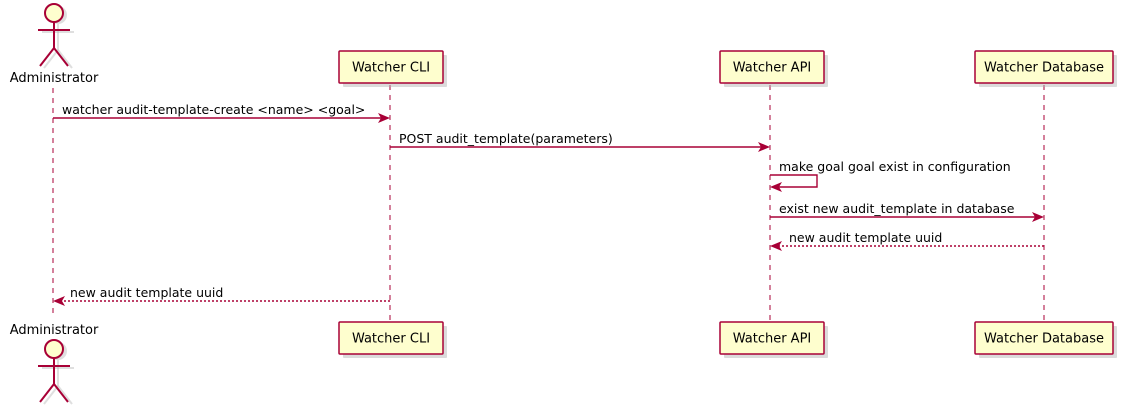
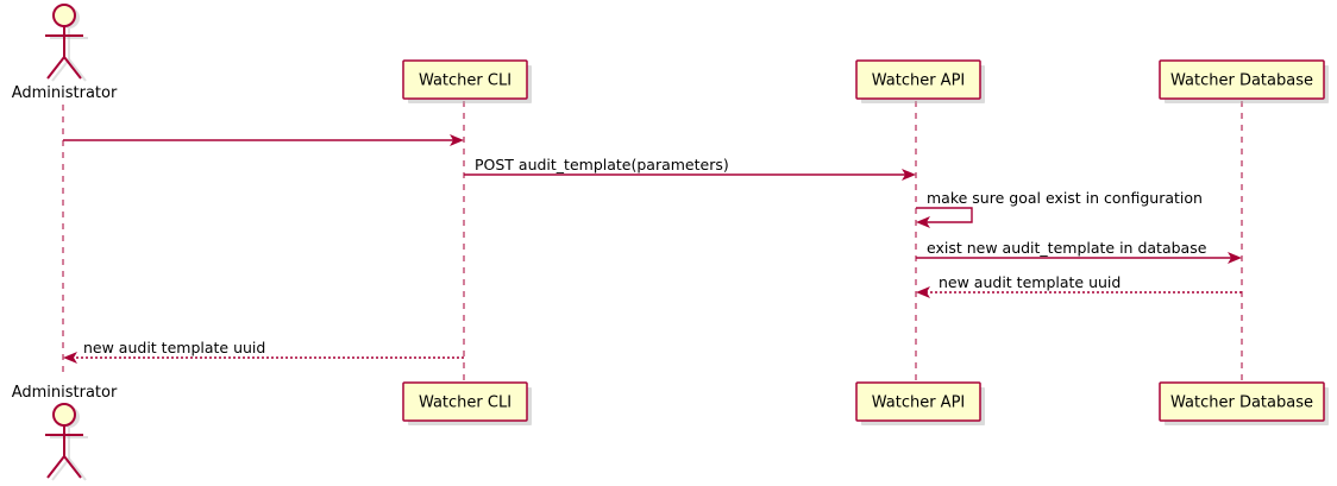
  Administrator
  Administrator
  Watcher CLI
  Watcher API
  Watcher Database
  Watcher CLI
  Watcher API
  Watcher Database
- watcher audit-template-create <name> <goal>
  POST audit_template(parameters)
- make goal goal exist in configuration
+ make sure goal exist in configuration
  exist new audit_template in database
  new audit template uuid
  new audit template uuid
